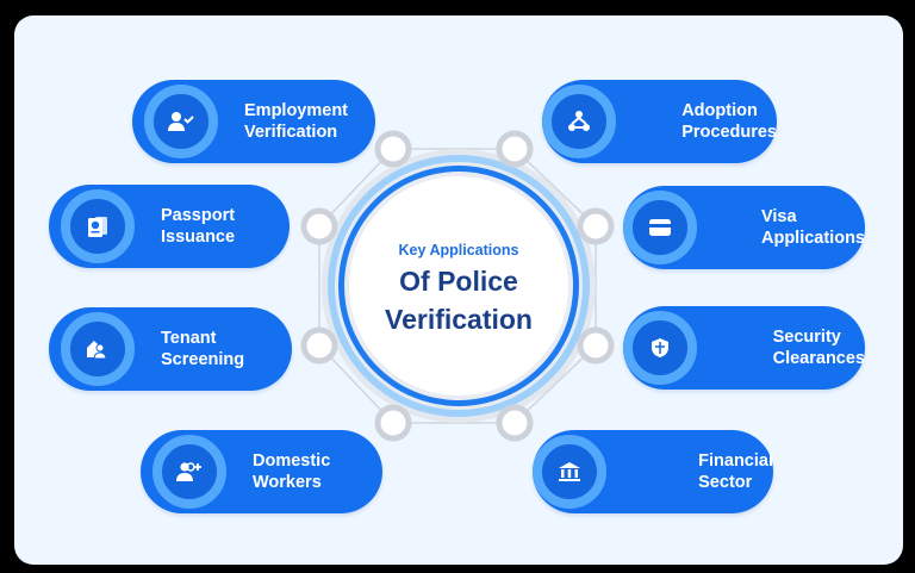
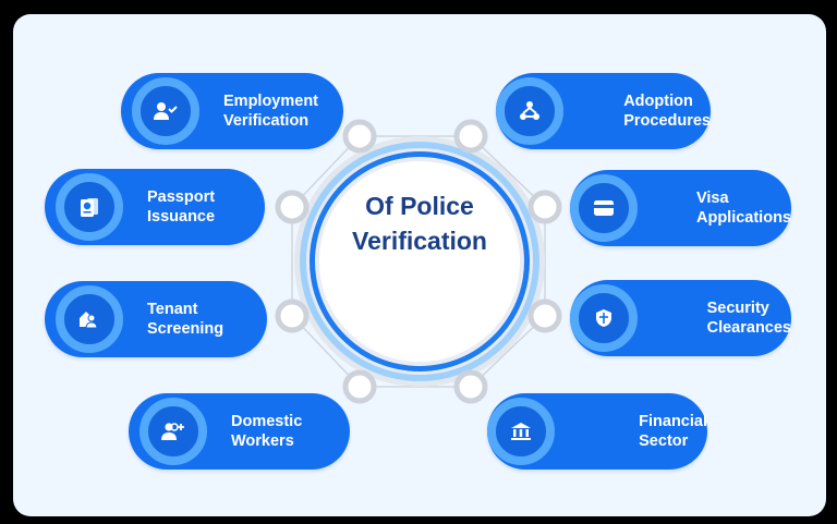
- Key Applications
  Of Police
  Verification
  Employment
  Verification
  Passport
  Issuance
  Tenant
  Screening
  Domestic
  Workers
  Adoption
  Procedures
  Visa
  Applications
  Security
  Clearances
  Financial
  Sector
